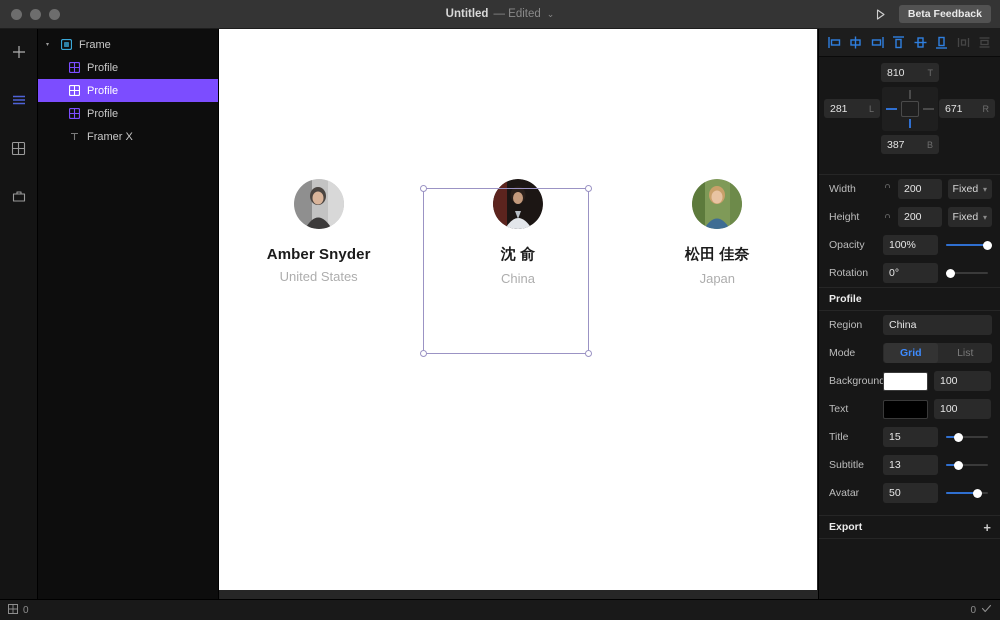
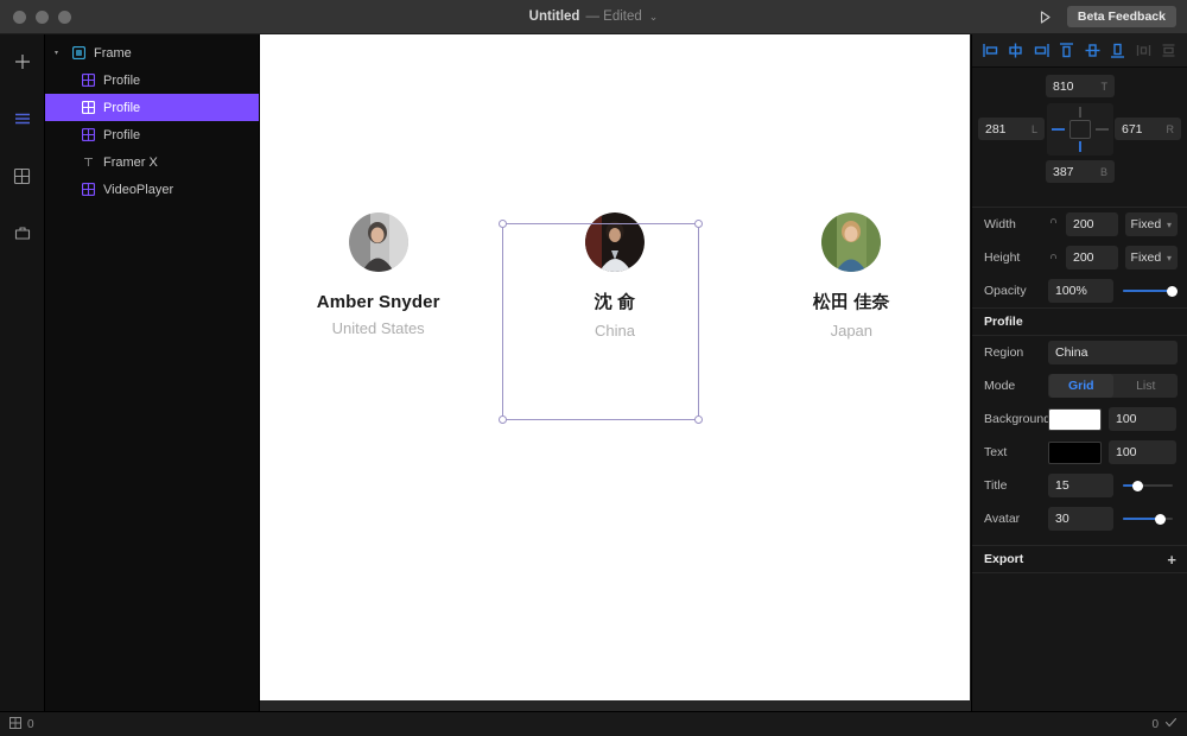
  Untitled
  — Edited
  ⌄
  Beta Feedback
  Frame
  Profile
  Profile
  Profile
  Framer X
+ VideoPlayer
  Amber Snyder
  United States
  沈 俞
  China
  松田 佳奈
  Japan
  810
  T
  281
  L
  671
  R
  387
  B
  Width
  200
  Fixed
  ▾
  Height
  200
  Fixed
  ▾
  Opacity
  100%
- Rotation
- 0°
  Profile
  Region
  China
  Mode
  Grid
  List
  Backgroun
  100
  Text
  100
  Title
  15
- Subtitle
- 13
  Avatar
- 50
+ 30
  Export
  +
  0
  0
